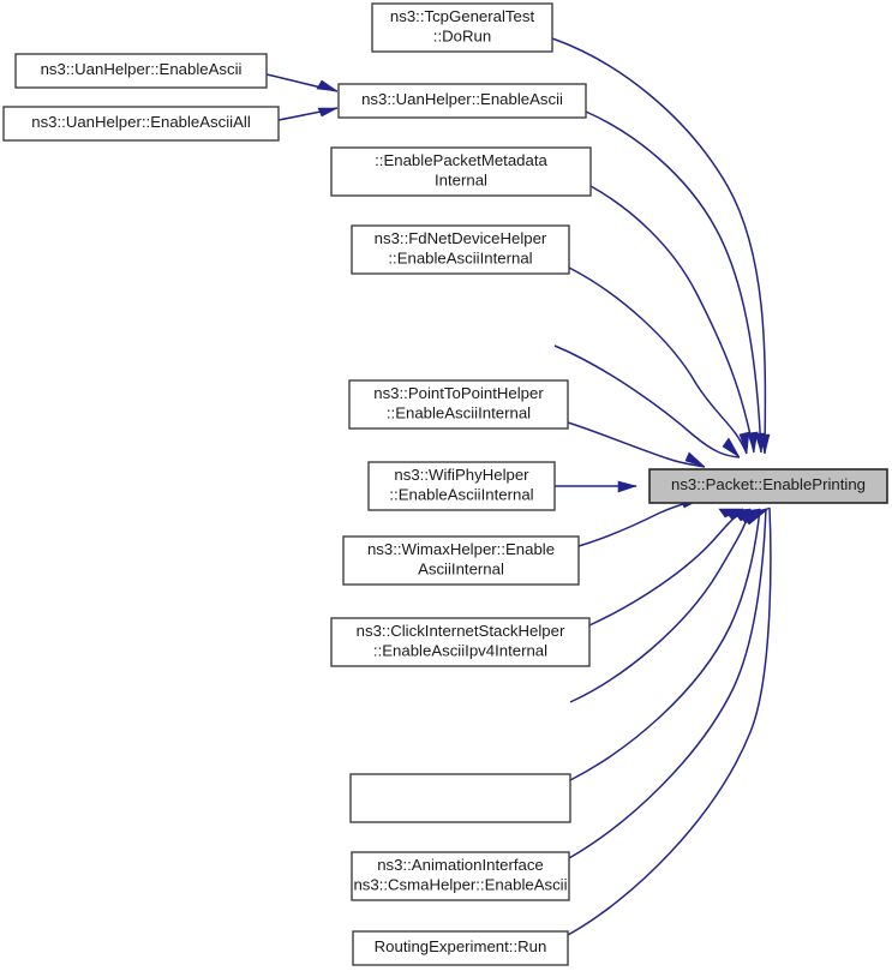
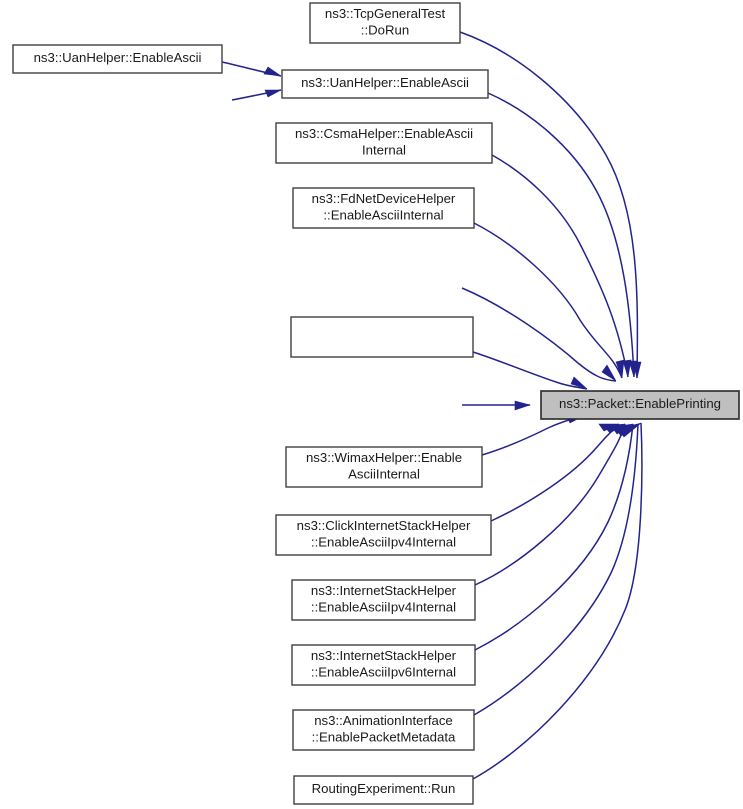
  ns3::UanHelper::EnableAscii
- ns3::UanHelper::EnableAsciiAll
  ns3::TcpGeneralTest ::DoRun
  ns3::UanHelper::EnableAscii
- ::EnablePacketMetadata Internal
+ ns3::CsmaHelper::EnableAscii Internal
  ns3::FdNetDeviceHelper ::EnableAsciiInternal
- ns3::PointToPointHelper ::EnableAsciiInternal
- ns3::WifiPhyHelper ::EnableAsciiInternal
  ns3::WimaxHelper::Enable AsciiInternal
  ns3::ClickInternetStackHelper ::EnableAsciiIpv4Internal
+ ns3::InternetStackHelper ::EnableAsciiIpv4Internal
+ ns3::InternetStackHelper ::EnableAsciiIpv6Internal
- ns3::AnimationInterface ns3::CsmaHelper::EnableAscii
+ ns3::AnimationInterface ::EnablePacketMetadata
  RoutingExperiment::Run
  ns3::Packet::EnablePrinting
